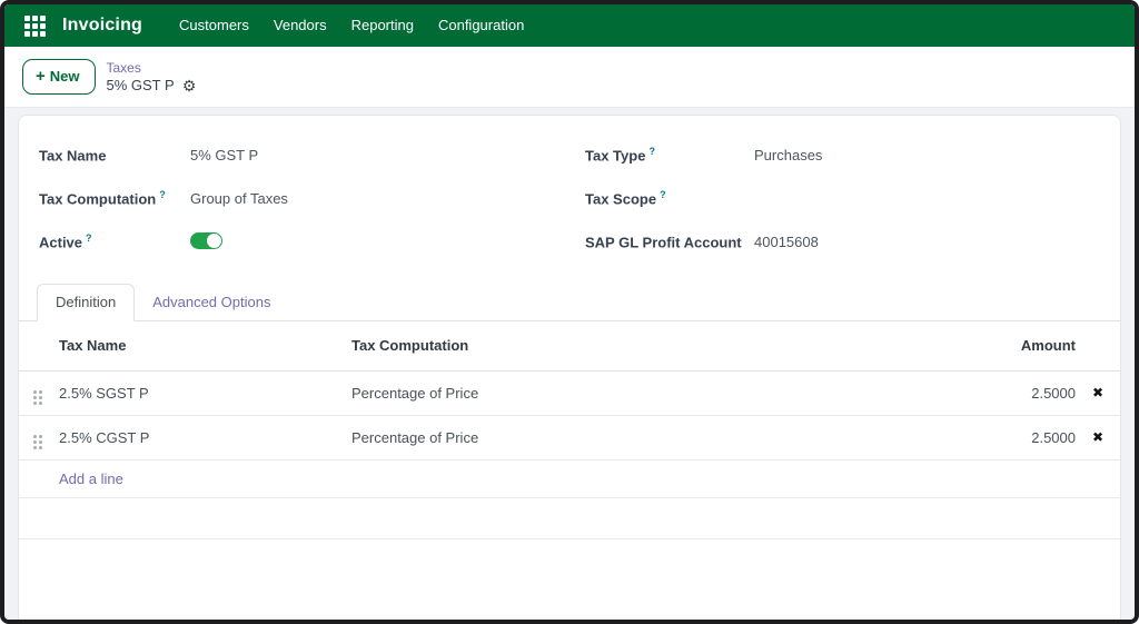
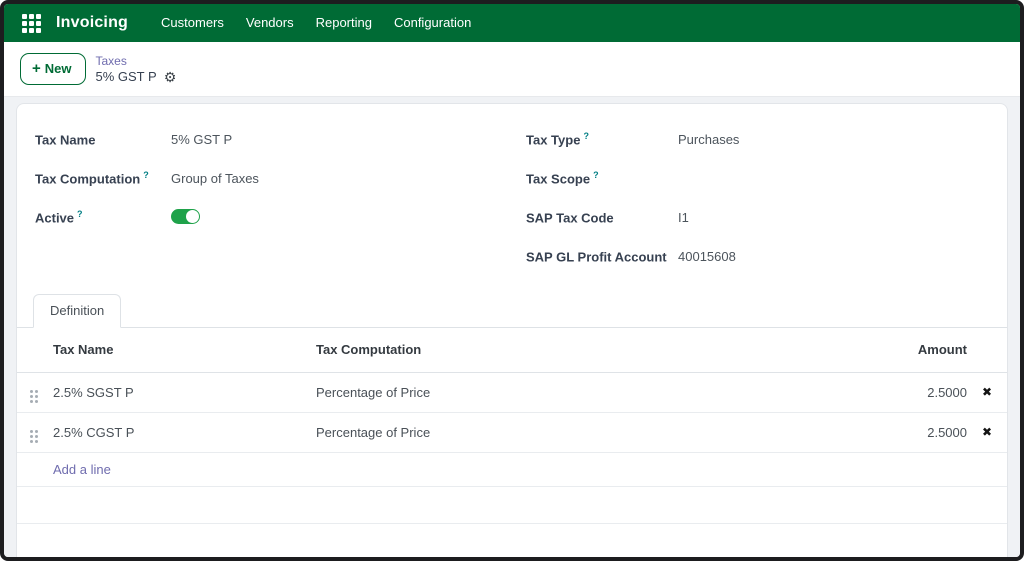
  Invoicing
  Customers
  Vendors
  Reporting
  Configuration
  +
  New
  Taxes
  5% GST P
  ⚙
  Tax Name
  5% GST P
  Tax Computation ?
  Group of Taxes
  Active ?
  Tax Type ?
  Purchases
  Tax Scope ?
+ SAP Tax Code
+ I1
  SAP GL Profit Account
  40015608
  Definition
- Advanced Options
  	Tax Name	Tax Computation	Amount
  	2.5% SGST P	Percentage of Price	2.5000	✖
  	2.5% CGST P	Percentage of Price	2.5000	✖
  	Add a line
